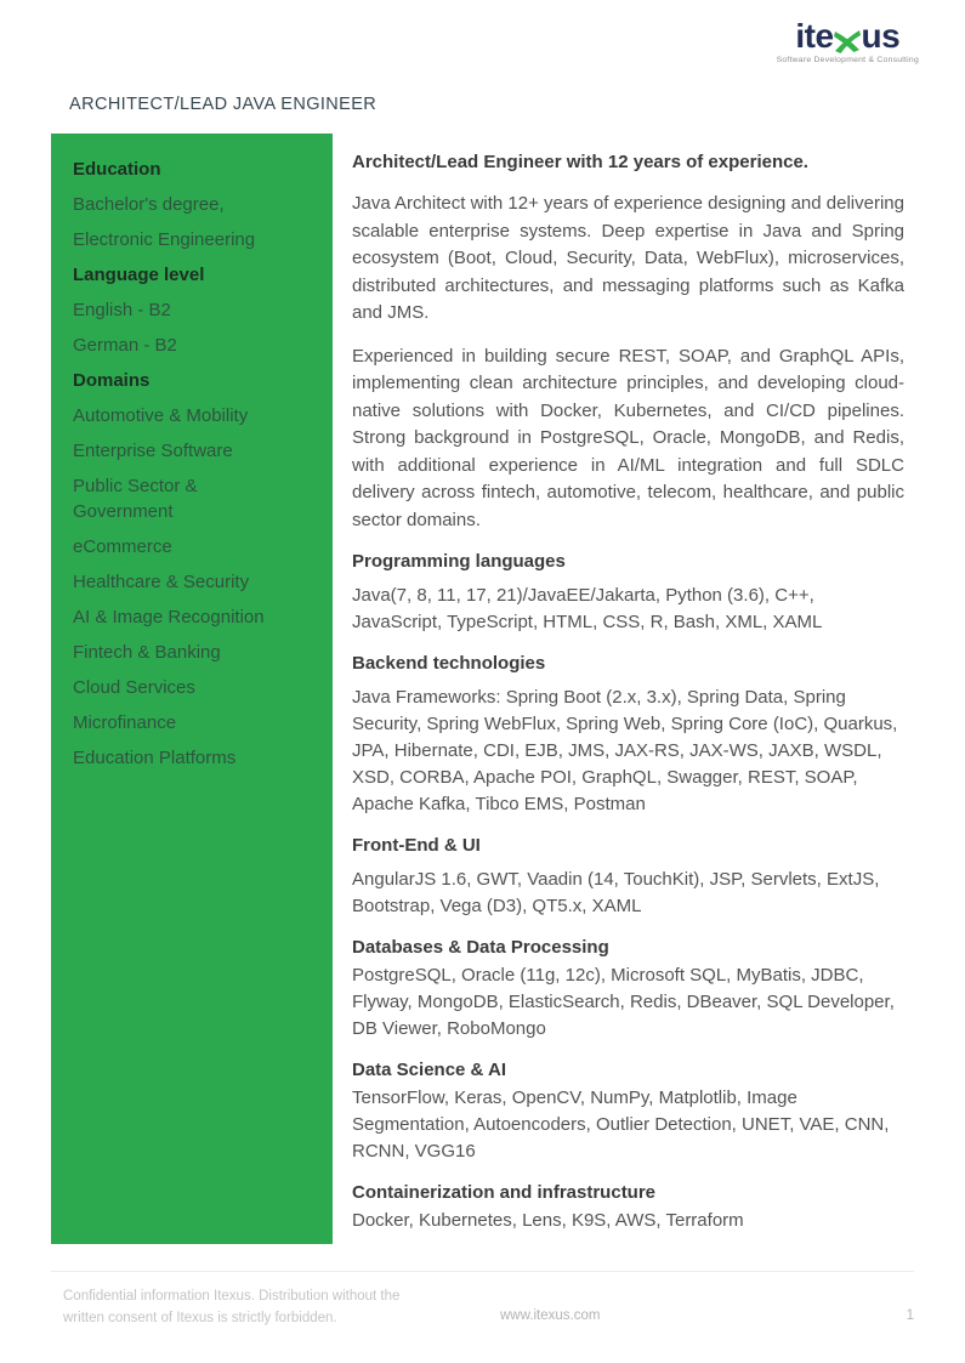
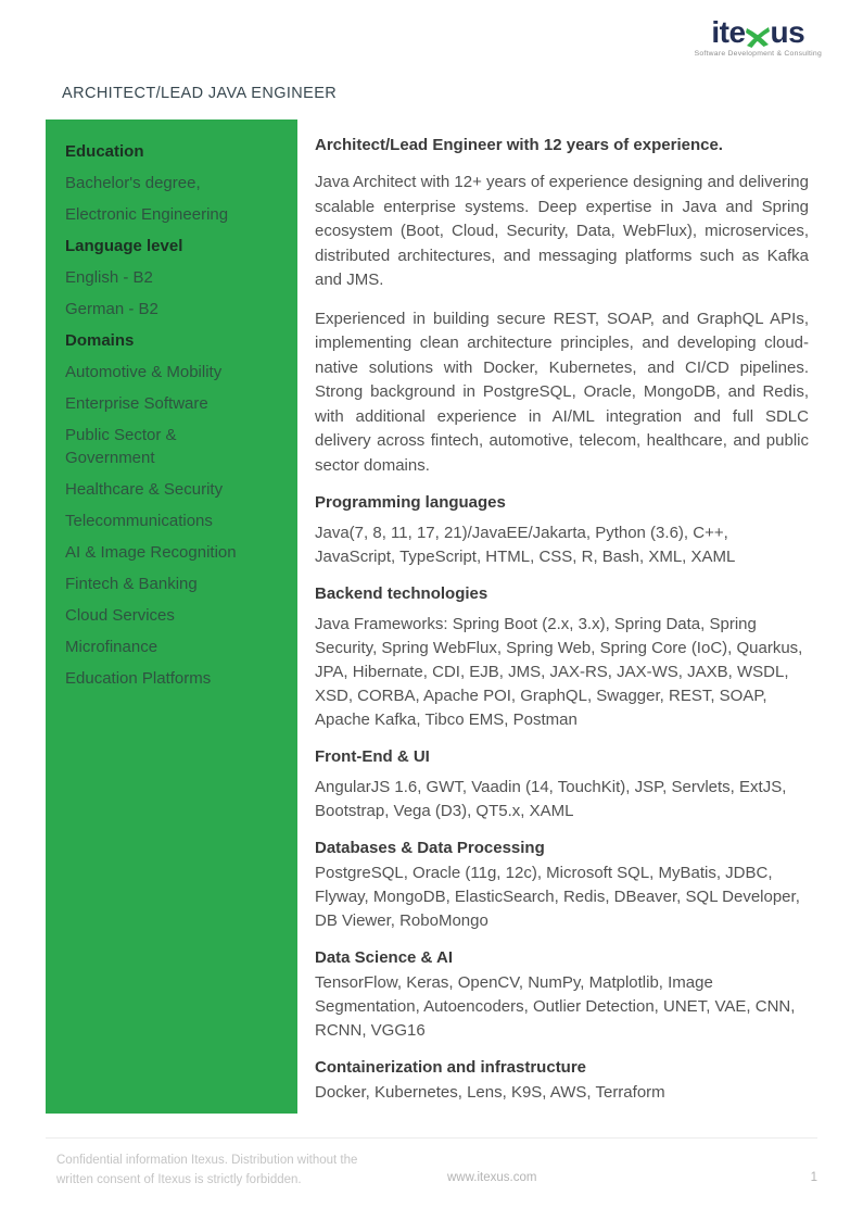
  ite
  us
  ARCHITECT/LEAD JAVA ENGINEER
  Education
  Bachelor's degree,
  Electronic Engineering
  Language level
  English - B2
  German - B2
  Domains
  Automotive & Mobility
  Enterprise Software
  Public Sector & Government
- eCommerce
  Healthcare & Security
+ Telecommunications
  AI & Image Recognition
  Fintech & Banking
  Cloud Services
  Microfinance
  Education Platforms
  Architect/Lead Engineer with 12 years of experience.
  Java Architect with 12+ years of experience designing and delivering scalable enterprise systems. Deep expertise in Java and Spring ecosystem (Boot, Cloud, Security, Data, WebFlux), microservices, distributed architectures, and messaging platforms such as Kafka and JMS.
  Experienced in building secure REST, SOAP, and GraphQL APIs, implementing clean architecture principles, and developing cloud-native solutions with Docker, Kubernetes, and CI/CD pipelines. Strong background in PostgreSQL, Oracle, MongoDB, and Redis, with additional experience in AI/ML integration and full SDLC delivery across fintech, automotive, telecom, healthcare, and public sector domains.
  Programming languages
  Java(7, 8, 11, 17, 21)/JavaEE/Jakarta, Python (3.6), C++, JavaScript, TypeScript, HTML, CSS, R, Bash, XML, XAML
  Backend technologies
  Java Frameworks: Spring Boot (2.x, 3.x), Spring Data, Spring Security, Spring WebFlux, Spring Web, Spring Core (IoC), Quarkus, JPA, Hibernate, CDI, EJB, JMS, JAX-RS, JAX-WS, JAXB, WSDL, XSD, CORBA, Apache POI, GraphQL, Swagger, REST, SOAP, Apache Kafka, Tibco EMS, Postman
  Front-End & UI
  AngularJS 1.6, GWT, Vaadin (14, TouchKit), JSP, Servlets, ExtJS, Bootstrap, Vega (D3), QT5.x, XAML
  Databases & Data Processing
  PostgreSQL, Oracle (11g, 12c), Microsoft SQL, MyBatis, JDBC, Flyway, MongoDB, ElasticSearch, Redis, DBeaver, SQL Developer, DB Viewer, RoboMongo
  Data Science & AI
  TensorFlow, Keras, OpenCV, NumPy, Matplotlib, Image Segmentation, Autoencoders, Outlier Detection, UNET, VAE, CNN, RCNN, VGG16
  Containerization and infrastructure
  Docker, Kubernetes, Lens, K9S, AWS, Terraform
  Confidential information Itexus. Distribution without the written consent of Itexus is strictly forbidden.
  www.itexus.com
  1
